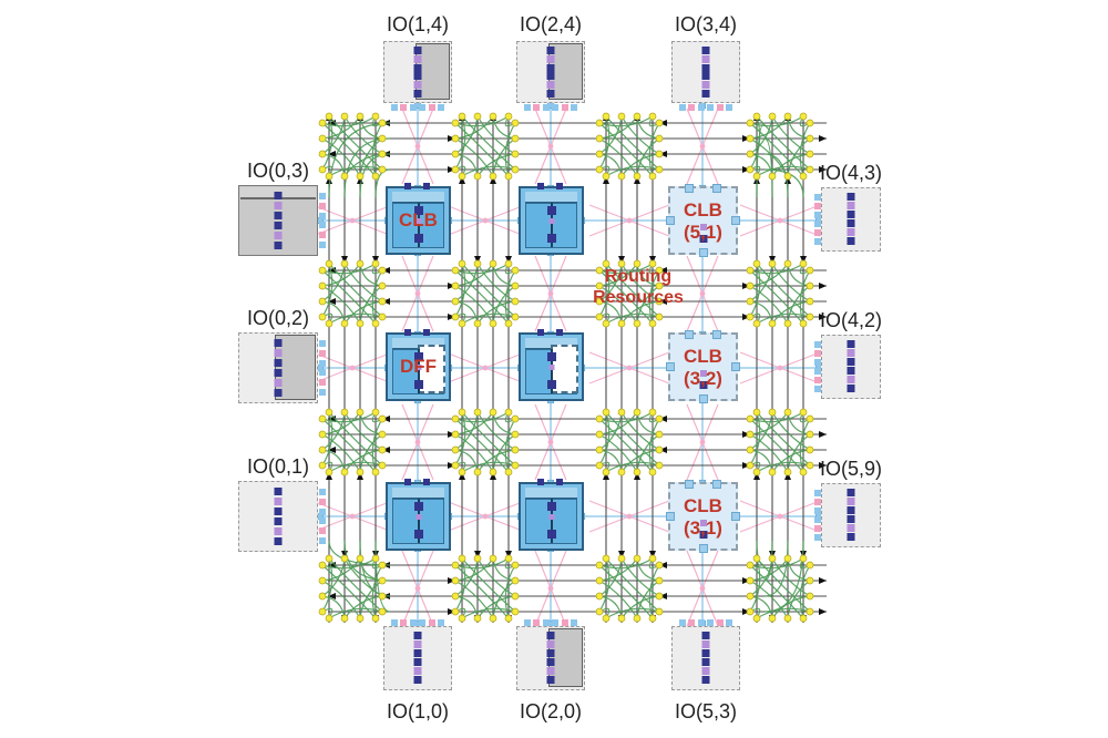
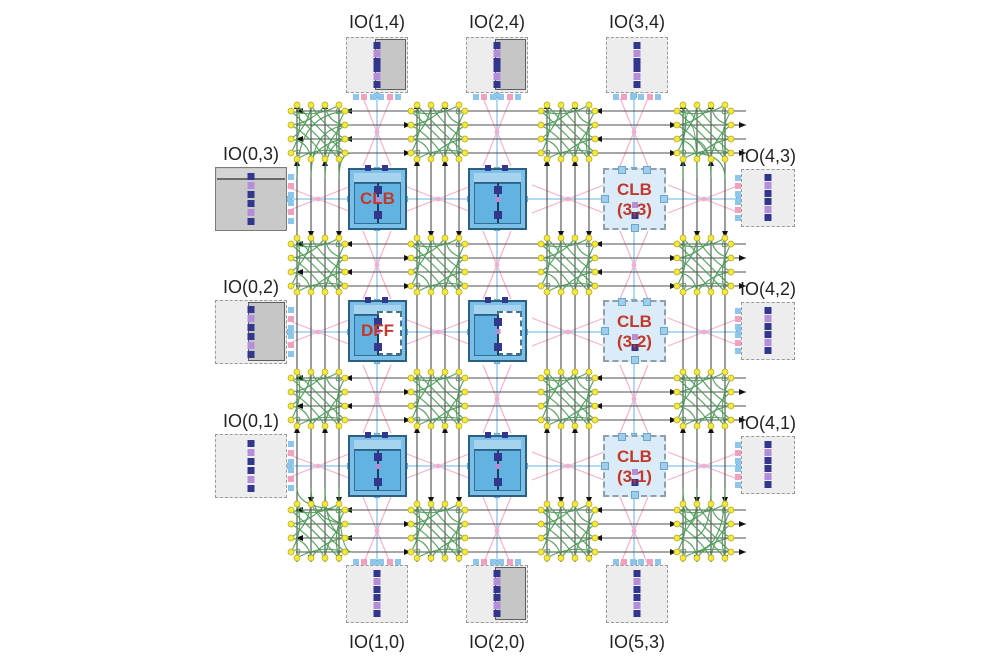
  IO(1,4)
  IO(2,4)
  IO(3,4)
  IO(0,3)
  IO(0,2)
  IO(0,1)
  IO(4,3)
  IO(4,2)
- IO(5,9)
+ IO(4,1)
  IO(1,0)
  IO(2,0)
  IO(5,3)
  CLB
  CLB
- (5,1)
+ (3,3)
  DFF
  CLB
  (3,2)
  CLB
  (3,1)
- Routing
- Resources
